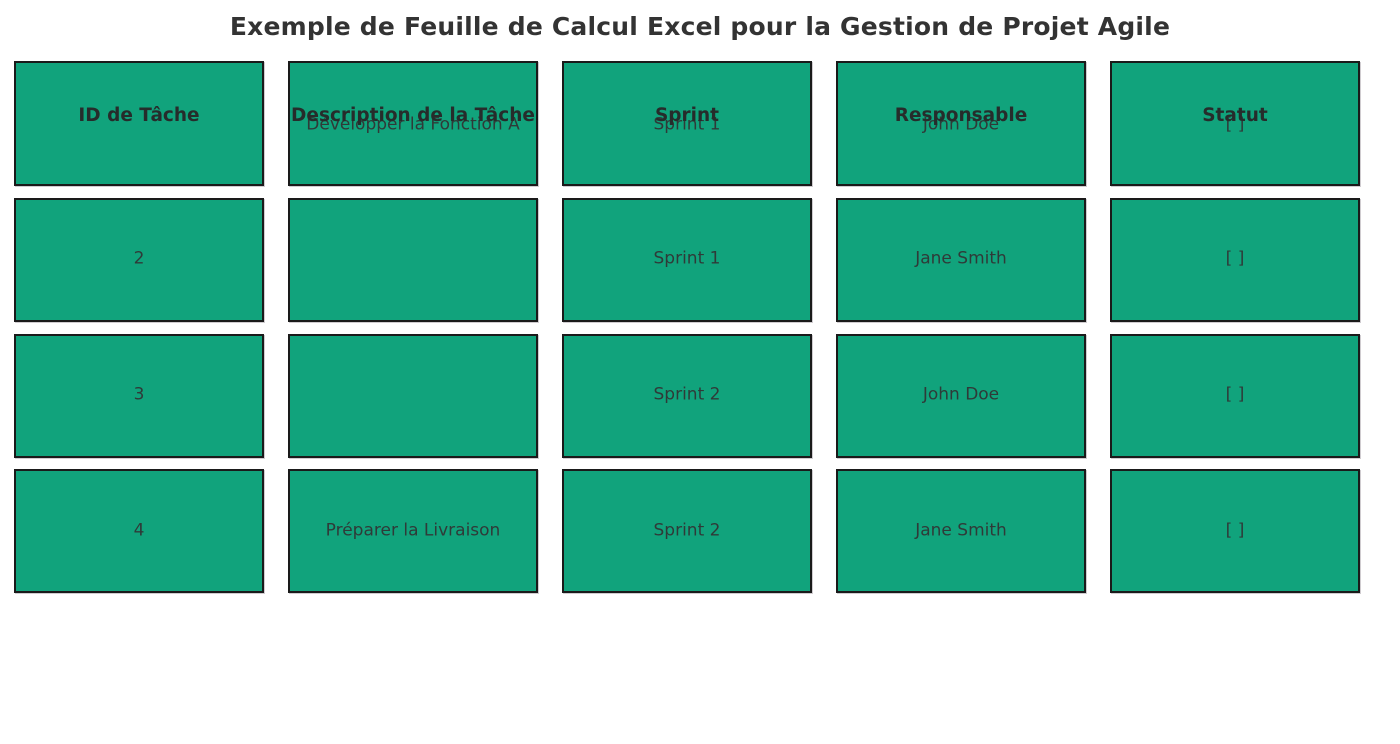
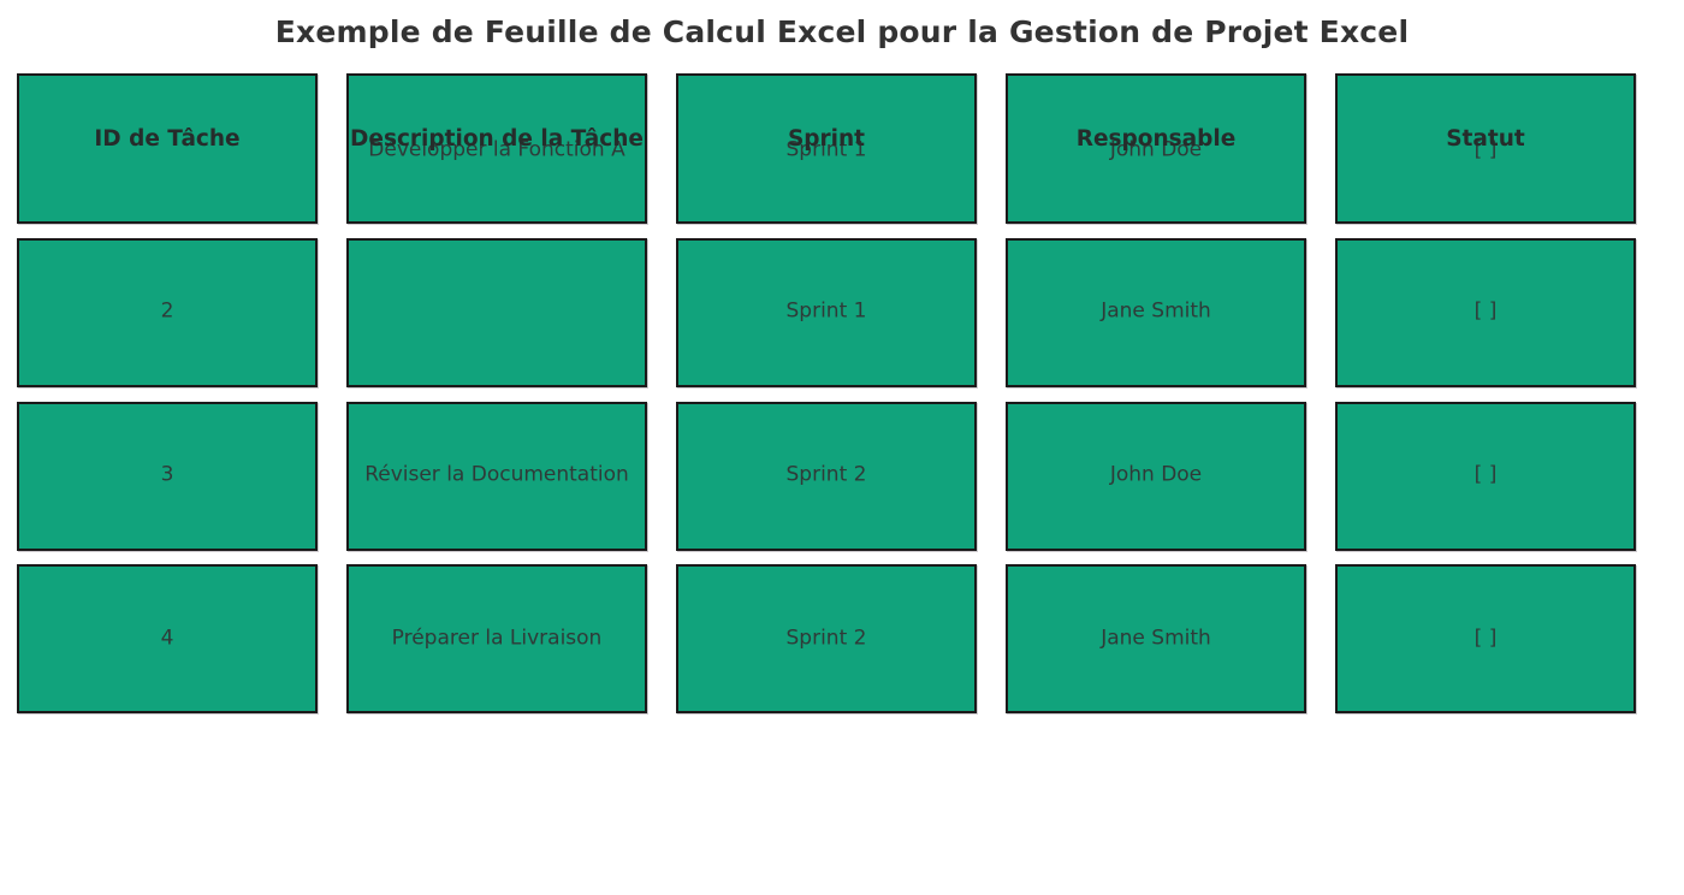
- Exemple de Feuille de Calcul Excel pour la Gestion de Projet Agile
+ Exemple de Feuille de Calcul Excel pour la Gestion de Projet Excel
  Développer la Fonction A
  Sprint 1
  John Doe
  [ ]
  2
  Sprint 1
  Jane Smith
  [ ]
  3
+ Réviser la Documentation
  Sprint 2
  John Doe
  [ ]
  4
  Préparer la Livraison
  Sprint 2
  Jane Smith
  [ ]
  ID de Tâche
  Description de la Tâche
  Sprint
  Responsable
  Statut
